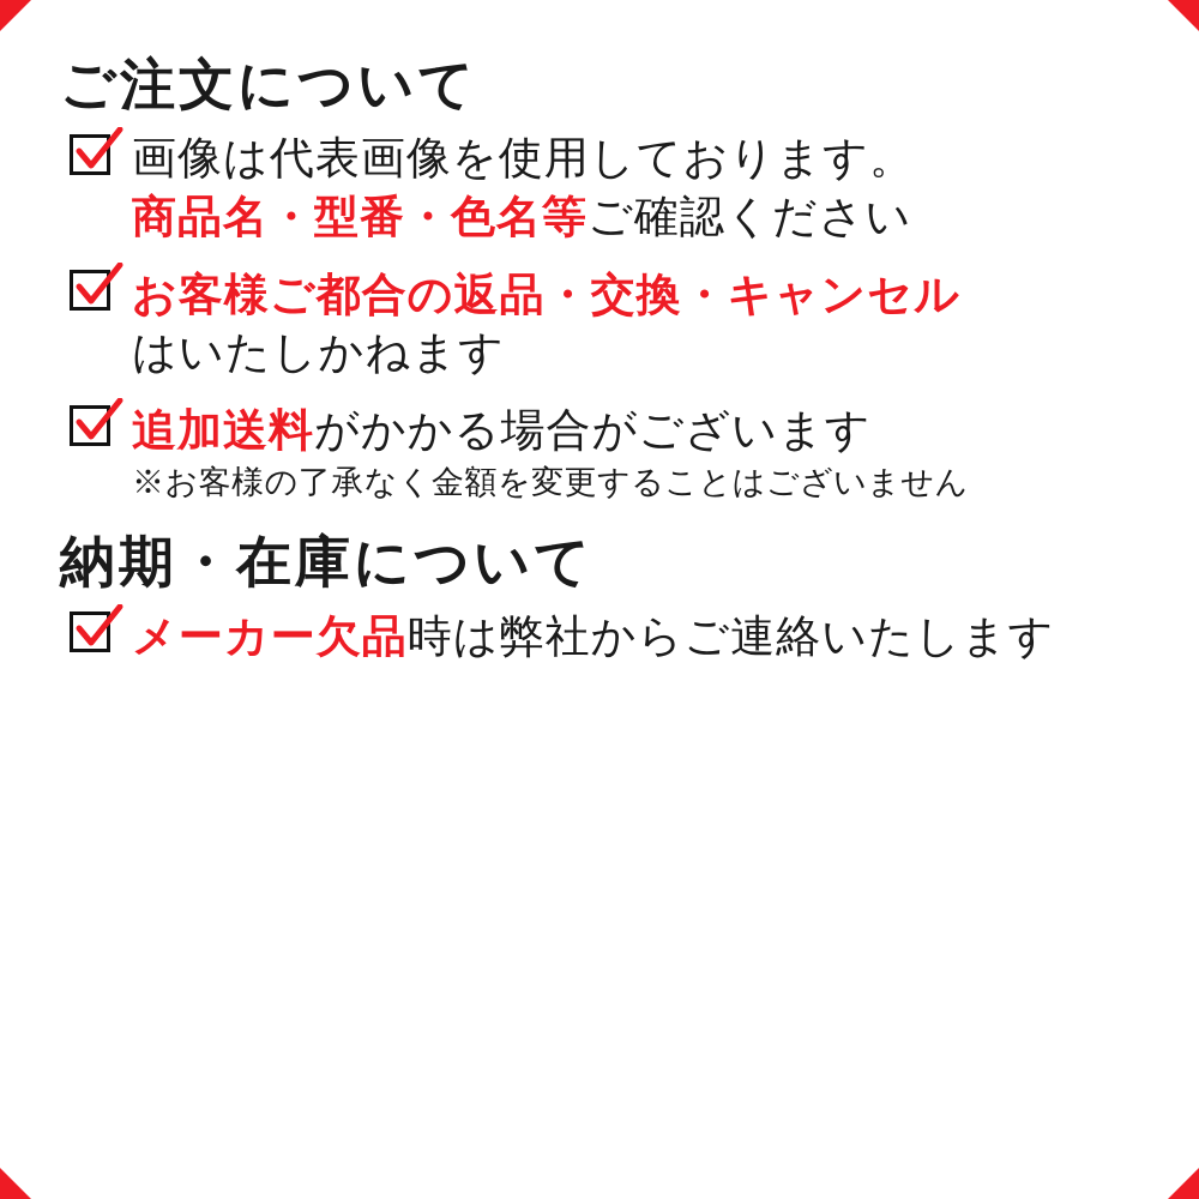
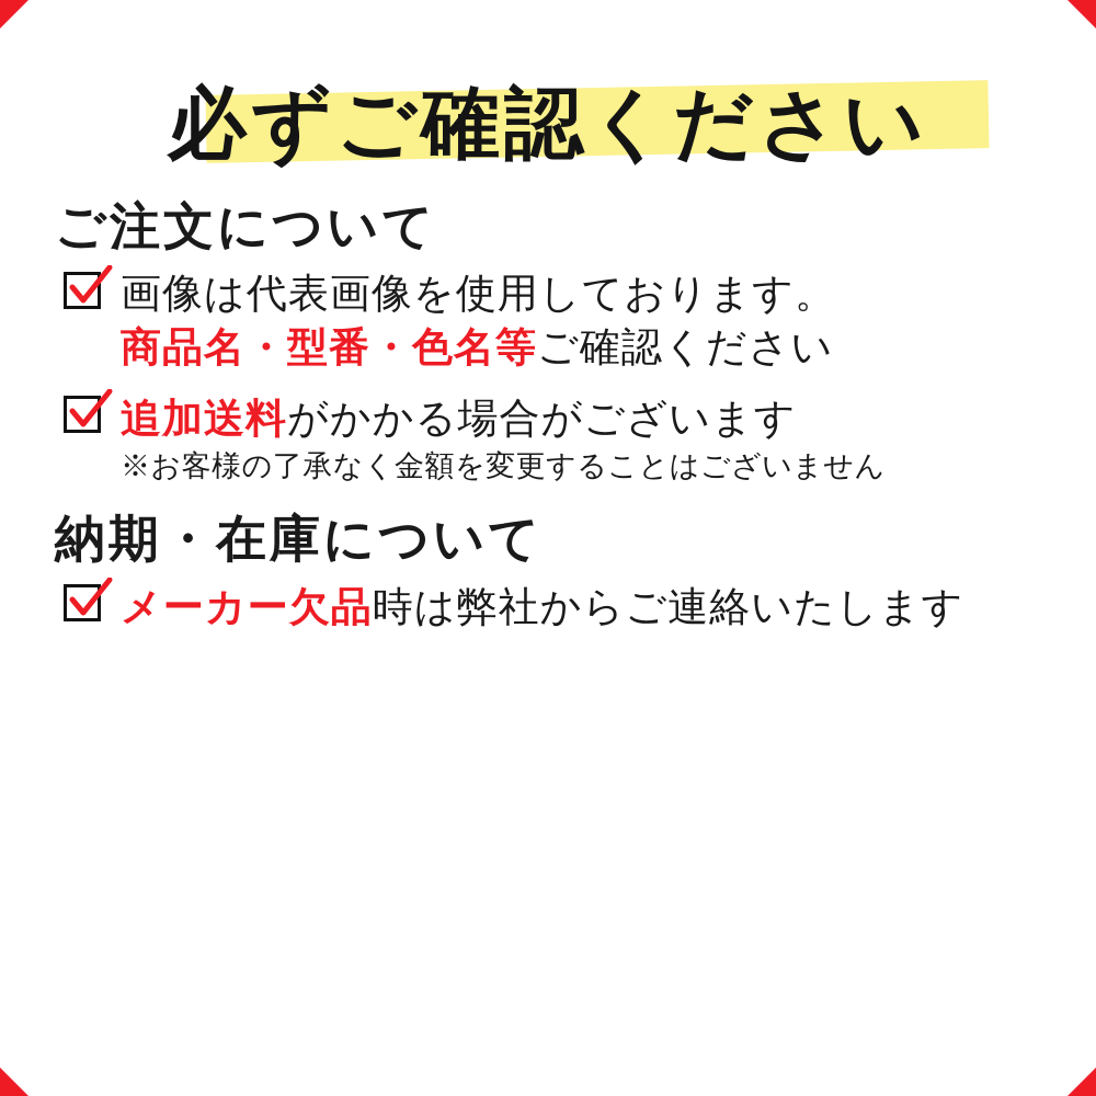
+ 必ずご確認ください
  ご注文について
  画像は代表画像を使用しております。
  商品名・型番・色名等ご確認ください
- お客様ご都合の返品・交換・キャンセル
- はいたしかねます
  追加送料がかかる場合がございます
  ※お客様の了承なく金額を変更することはございません
  納期・在庫について
  メーカー欠品時は弊社からご連絡いたします
